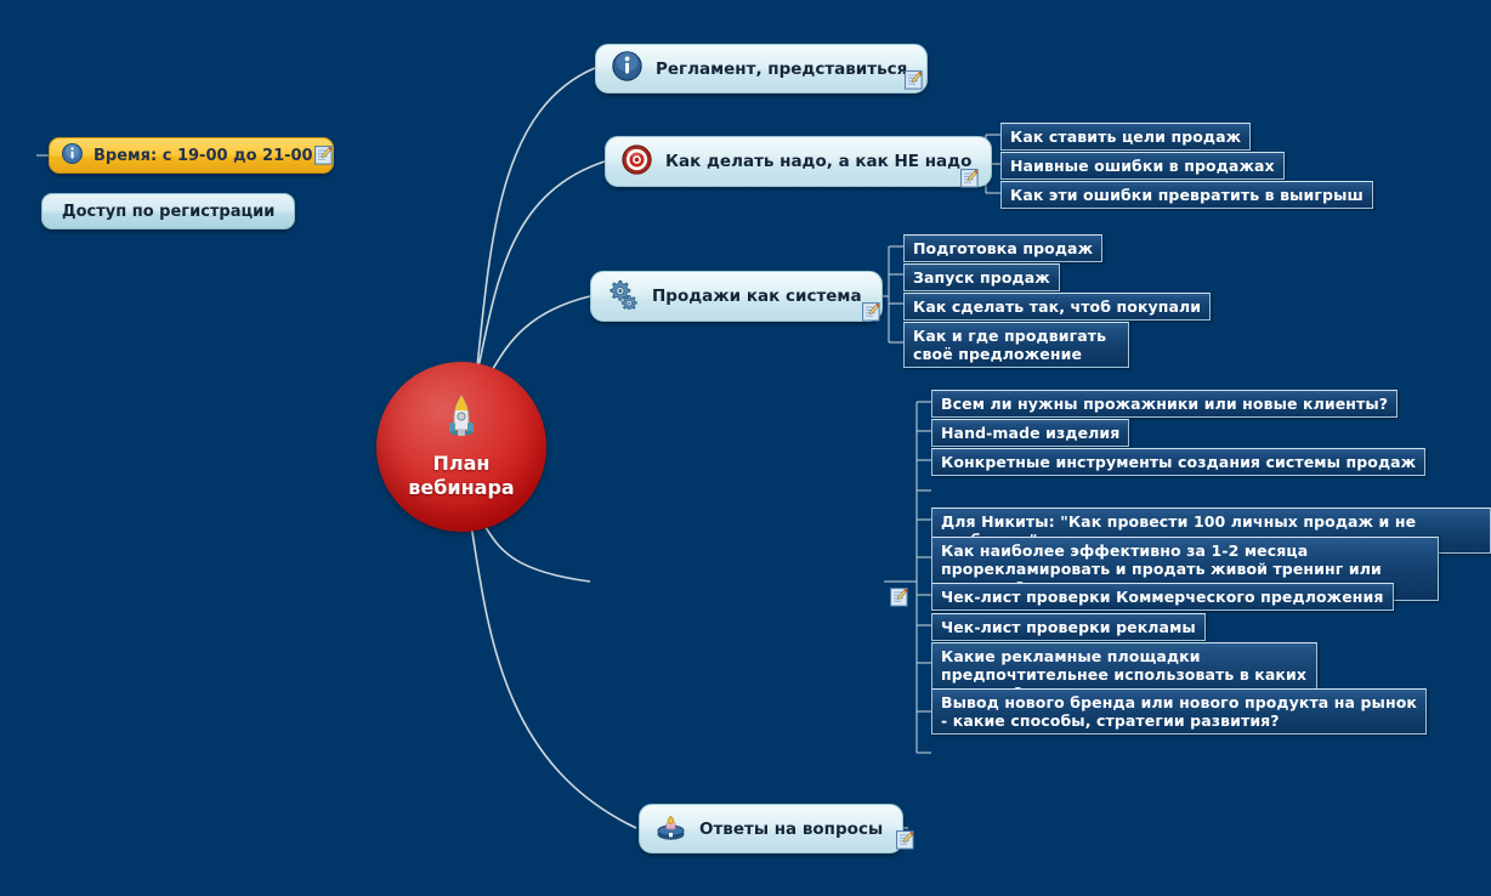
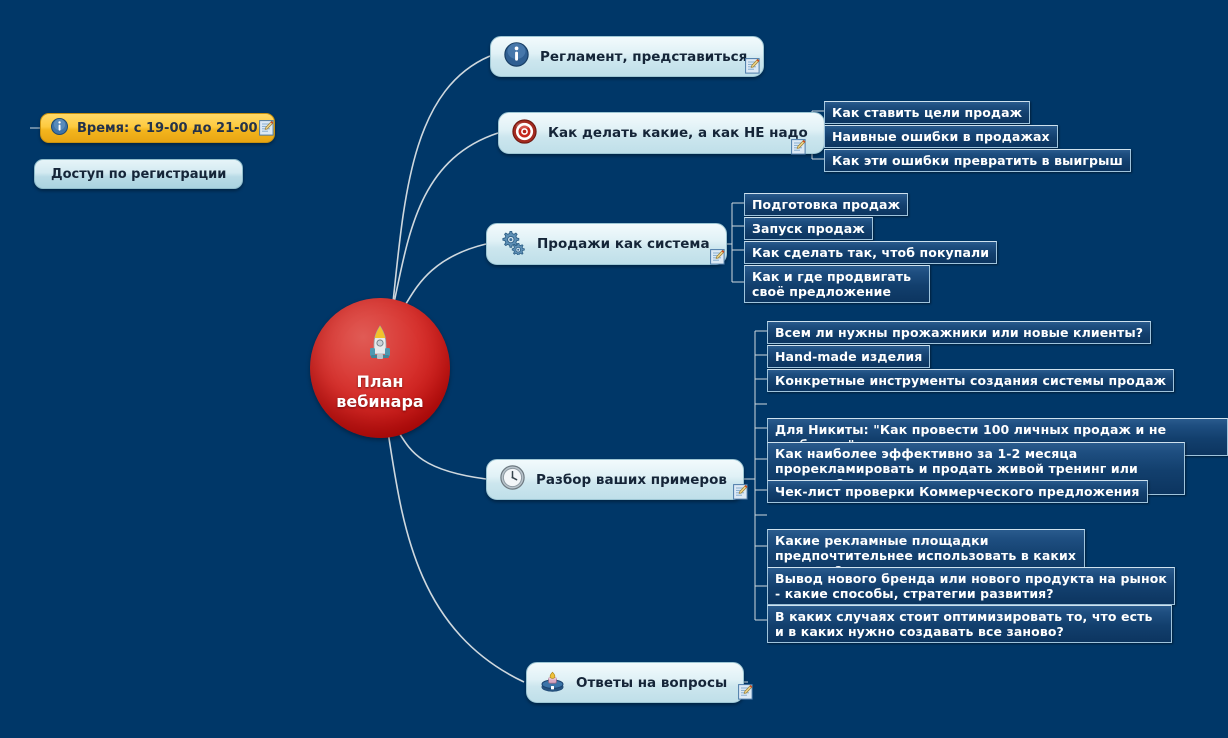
  План
  вебинара
  Время: с 19-00 до 21-00
  Доступ по регистрации
  Регламент, представиться
- Как делать надо, а как НЕ надо
+ Как делать какие, а как НЕ надо
  Как ставить цели продаж
  Наивные ошибки в продажах
  Как эти ошибки превратить в выигрыш
  Продажи как система
  Подготовка продаж
  Запуск продаж
  Как сделать так, чтоб покупали
  Как и где продвигать своё предложение
+ Разбор ваших примеров
  Всем ли нужны прожажники или новые клиенты?
  Hand-made изделия
  Конкретные инструменты создания системы продаж
  Для Никиты: "Как провести 100 личных продаж и не
  Как наиболее эффективно за 1-2 месяца прорекламировать и продать живой тренинг или
  Чек-лист проверки Коммерческого предложения
- Чек-лист проверки рекламы
  Какие рекламные площадки предпочтительнее использовать в каких
  Вывод нового бренда или нового продукта на рынок - какие способы, стратегии развития?
+ В каких случаях стоит оптимизировать то, что есть и в каких нужно создавать все заново?
  Ответы на вопросы
